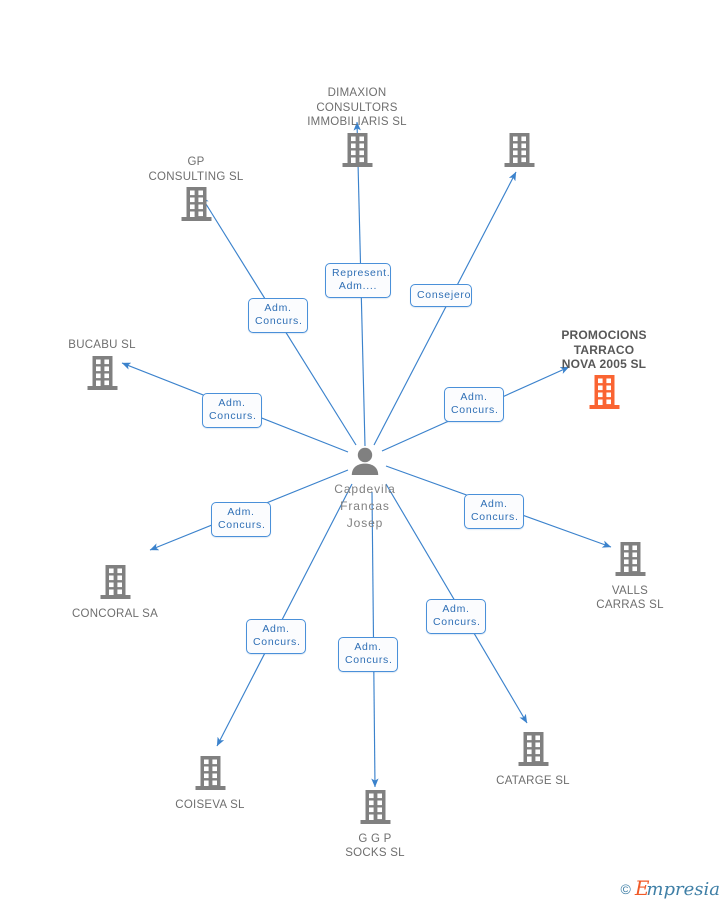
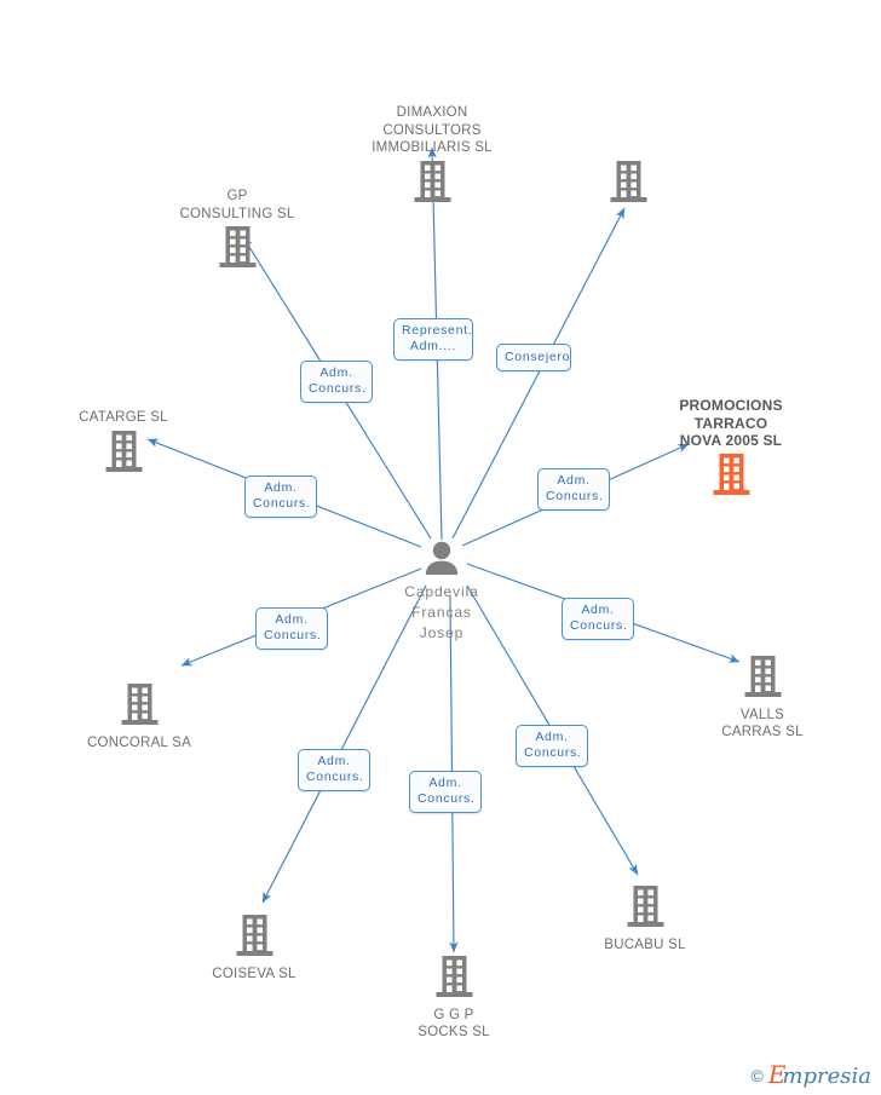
  DIMAXION
  CONSULTORS
  IMMOBILIARIS SL
  PROMOCIONS
  TARRACO
  NOVA 2005 SL
  GP
  CONSULTING SL
- BUCABU SL
+ CATARGE SL
  CONCORAL SA
  COISEVA SL
  G G P
  SOCKS SL
- CATARGE SL
+ BUCABU SL
  VALLS
  CARRAS SL
  Capdevila
  Francas
  Josep
  Represent.
  Adm....
  Adm.
  Concurs.
  Consejero
  Adm.
  Concurs.
  Adm.
  Concurs.
  Adm.
  Concurs.
  Adm.
  Concurs.
  Adm.
  Concurs.
  Adm.
  Concurs.
  Adm.
  Concurs.
  ©
  Empresia
